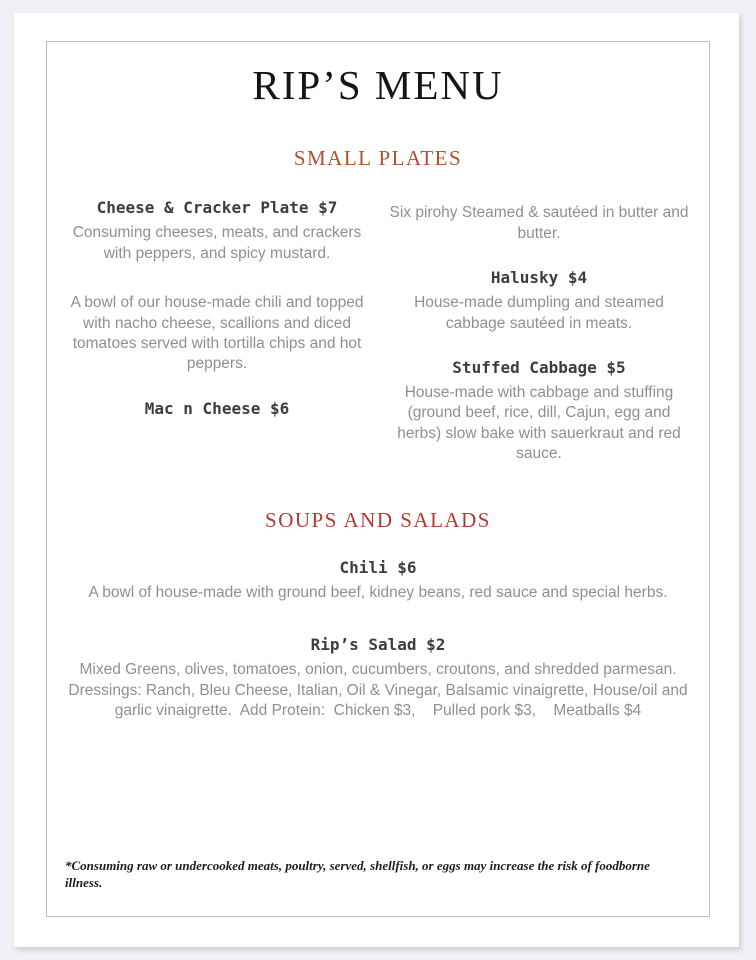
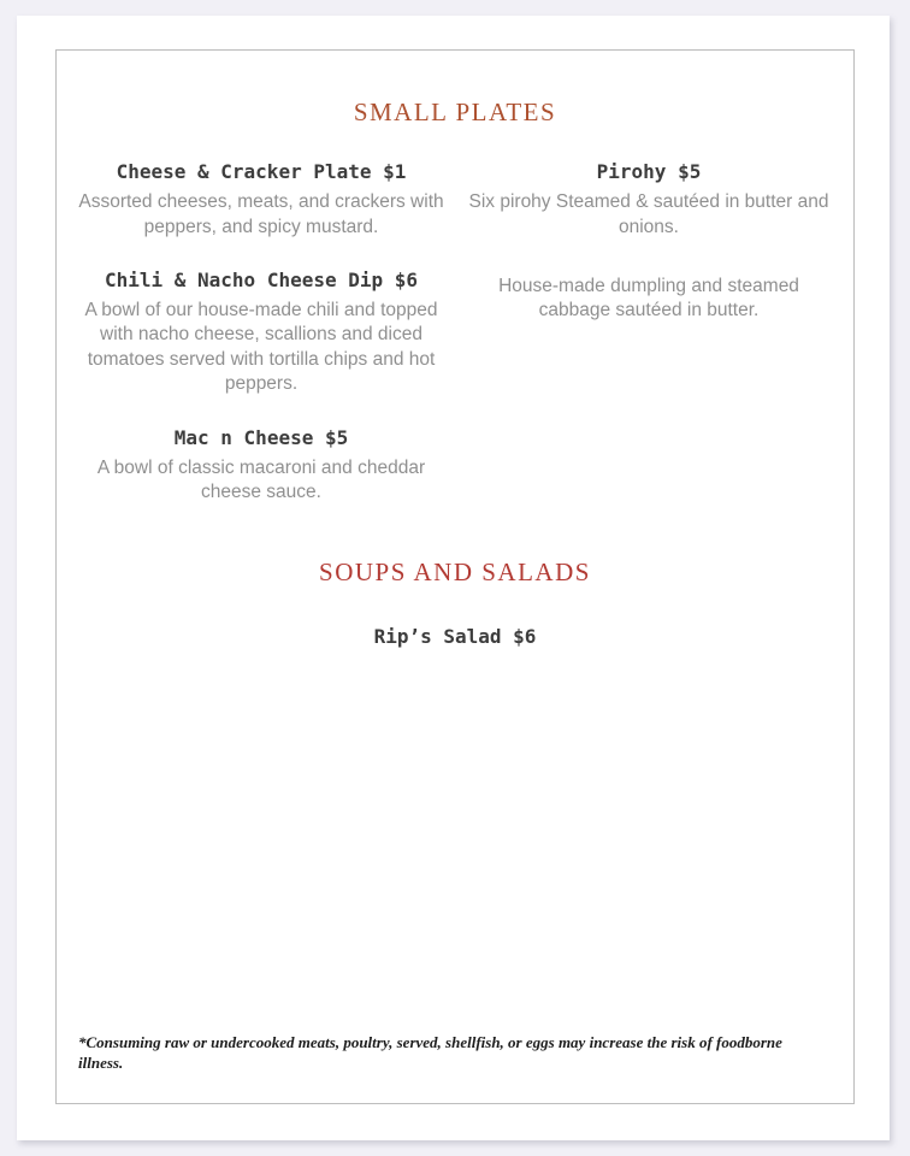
- RIP’S MENU
  SMALL PLATES
- Cheese & Cracker Plate $7
+ Cheese & Cracker Plate $1
- Consuming cheeses, meats, and crackers with peppers, and spicy mustard.
+ Assorted cheeses, meats, and crackers with peppers, and spicy mustard.
+ Chili & Nacho Cheese Dip $6
  A bowl of our house-made chili and topped with nacho cheese, scallions and diced tomatoes served with tortilla chips and hot peppers.
- Mac n Cheese $6
+ Mac n Cheese $5
+ A bowl of classic macaroni and cheddar cheese sauce.
+ Pirohy $5
- Six pirohy Steamed & sautéed in butter and butter.
+ Six pirohy Steamed & sautéed in butter and onions.
- Halusky $4
- House-made dumpling and steamed cabbage sautéed in meats.
+ House-made dumpling and steamed cabbage sautéed in butter.
- Stuffed Cabbage $5
- House-made with cabbage and stuffing (ground beef, rice, dill, Cajun, egg and herbs) slow bake with sauerkraut and red sauce.
  SOUPS AND SALADS
- Chili $6
- A bowl of house-made with ground beef, kidney beans, red sauce and special herbs.
- Rip’s Salad $2
+ Rip’s Salad $6
- Mixed Greens, olives, tomatoes, onion, cucumbers, croutons, and shredded parmesan. Dressings: Ranch, Bleu Cheese, Italian, Oil & Vinegar, Balsamic vinaigrette, House/oil and garlic vinaigrette. Add Protein: Chicken $3, Pulled pork $3, Meatballs $4
  *Consuming raw or undercooked meats, poultry, served, shellfish, or eggs may increase the risk of foodborne illness.
